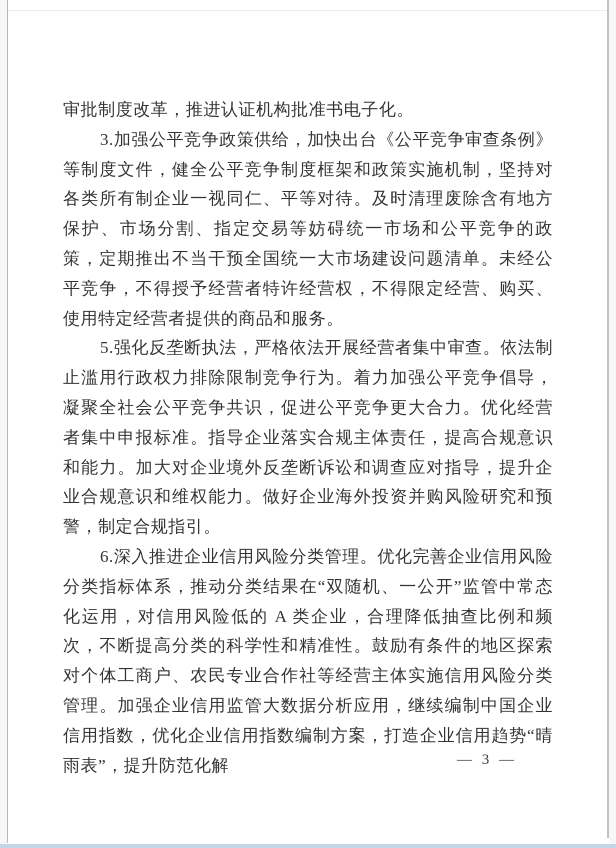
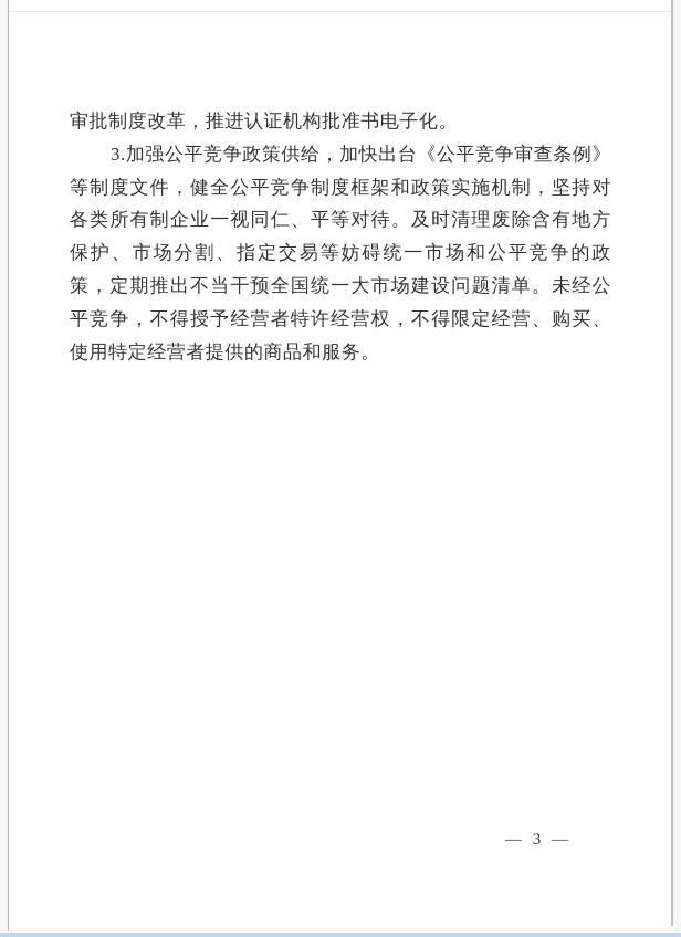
  审批制度改革，推进认证机构批准书电子化。
  3.加强公平竞争政策供给，加快出台《公平竞争审查条例》等制度文件，健全公平竞争制度框架和政策实施机制，坚持对各类所有制企业一视同仁、平等对待。及时清理废除含有地方保护、市场分割、指定交易等妨碍统一市场和公平竞争的政策，定期推出不当干预全国统一大市场建设问题清单。未经公平竞争，不得授予经营者特许经营权，不得限定经营、购买、使用特定经营者提供的商品和服务。
- 5.强化反垄断执法，严格依法开展经营者集中审查。依法制止滥用行政权力排除限制竞争行为。着力加强公平竞争倡导，凝聚全社会公平竞争共识，促进公平竞争更大合力。优化经营者集中申报标准。指导企业落实合规主体责任，提高合规意识和能力。加大对企业境外反垄断诉讼和调查应对指导，提升企业合规意识和维权能力。做好企业海外投资并购风险研究和预警，制定合规指引。
- 6.深入推进企业信用风险分类管理。优化完善企业信用风险分类指标体系，推动分类结果在“双随机、一公开”监管中常态化运用，对信用风险低的 A 类企业，合理降低抽查比例和频次，不断提高分类的科学性和精准性。鼓励有条件的地区探索对个体工商户、农民专业合作社等经营主体实施信用风险分类管理。加强企业信用监管大数据分析应用，继续编制中国企业信用指数，优化企业信用指数编制方案，打造企业信用趋势“晴雨表”，提升防范化解
  — 3 —
